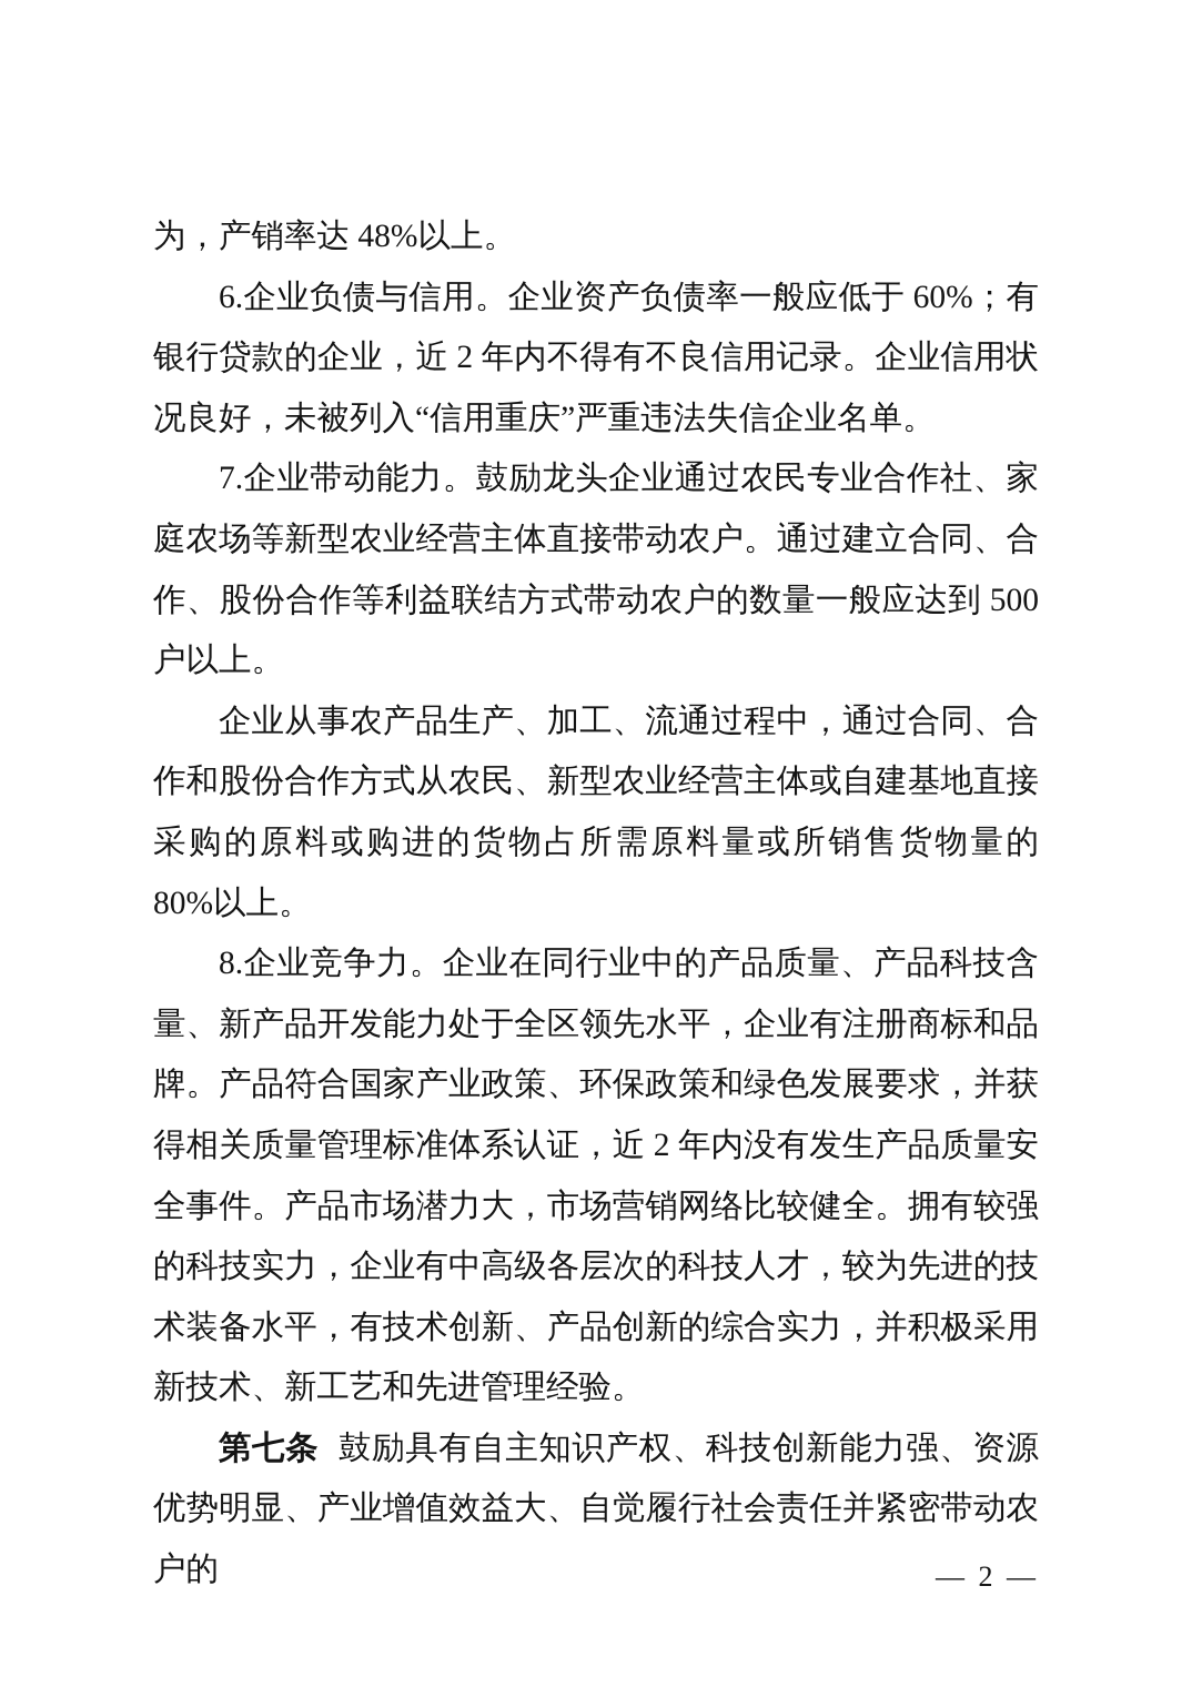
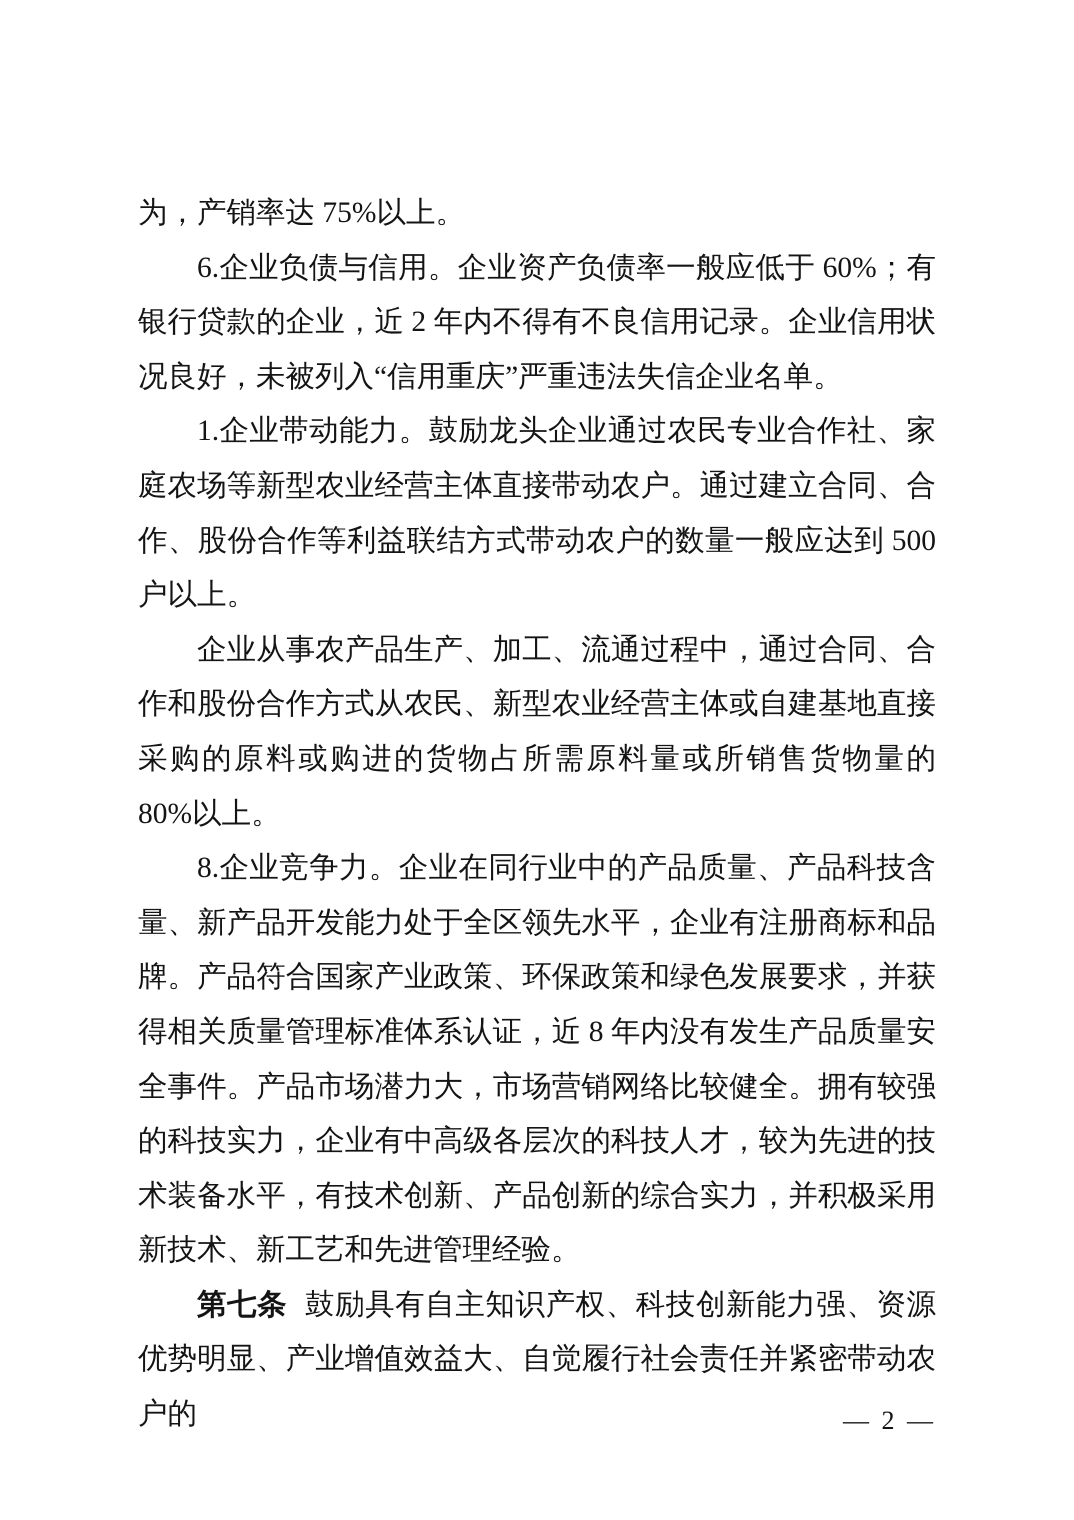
- 为，产销率达 48%以上。
+ 为，产销率达 75%以上。
  6.企业负债与信用。企业资产负债率一般应低于 60%；有银行贷款的企业，近 2 年内不得有不良信用记录。企业信用状况良好，未被列入“信用重庆”严重违法失信企业名单。
- 7.企业带动能力。鼓励龙头企业通过农民专业合作社、家庭农场等新型农业经营主体直接带动农户。通过建立合同、合作、股份合作等利益联结方式带动农户的数量一般应达到 500 户以上。
+ 1.企业带动能力。鼓励龙头企业通过农民专业合作社、家庭农场等新型农业经营主体直接带动农户。通过建立合同、合作、股份合作等利益联结方式带动农户的数量一般应达到 500 户以上。
  企业从事农产品生产、加工、流通过程中，通过合同、合作和股份合作方式从农民、新型农业经营主体或自建基地直接采购的原料或购进的货物占所需原料量或所销售货物量的 80%以上。
- 8.企业竞争力。企业在同行业中的产品质量、产品科技含量、新产品开发能力处于全区领先水平，企业有注册商标和品牌。产品符合国家产业政策、环保政策和绿色发展要求，并获得相关质量管理标准体系认证，近 2 年内没有发生产品质量安全事件。产品市场潜力大，市场营销网络比较健全。拥有较强的科技实力，企业有中高级各层次的科技人才，较为先进的技术装备水平，有技术创新、产品创新的综合实力，并积极采用新技术、新工艺和先进管理经验。
+ 8.企业竞争力。企业在同行业中的产品质量、产品科技含量、新产品开发能力处于全区领先水平，企业有注册商标和品牌。产品符合国家产业政策、环保政策和绿色发展要求，并获得相关质量管理标准体系认证，近 8 年内没有发生产品质量安全事件。产品市场潜力大，市场营销网络比较健全。拥有较强的科技实力，企业有中高级各层次的科技人才，较为先进的技术装备水平，有技术创新、产品创新的综合实力，并积极采用新技术、新工艺和先进管理经验。
  第七条 鼓励具有自主知识产权、科技创新能力强、资源优势明显、产业增值效益大、自觉履行社会责任并紧密带动农户的
  — 2 —
